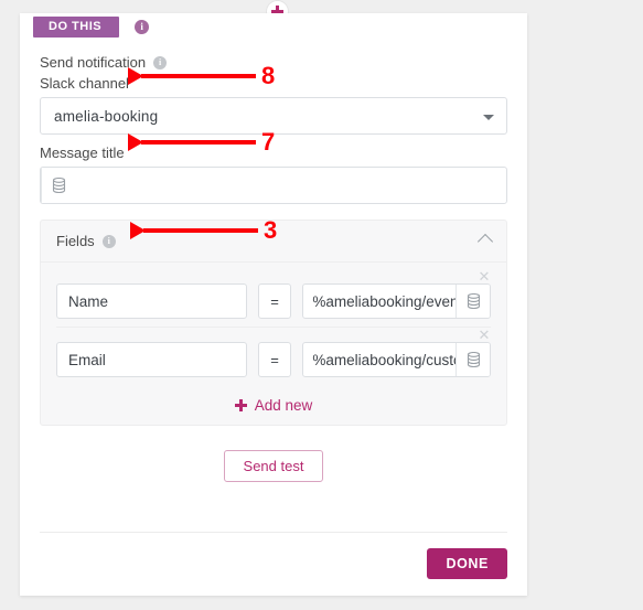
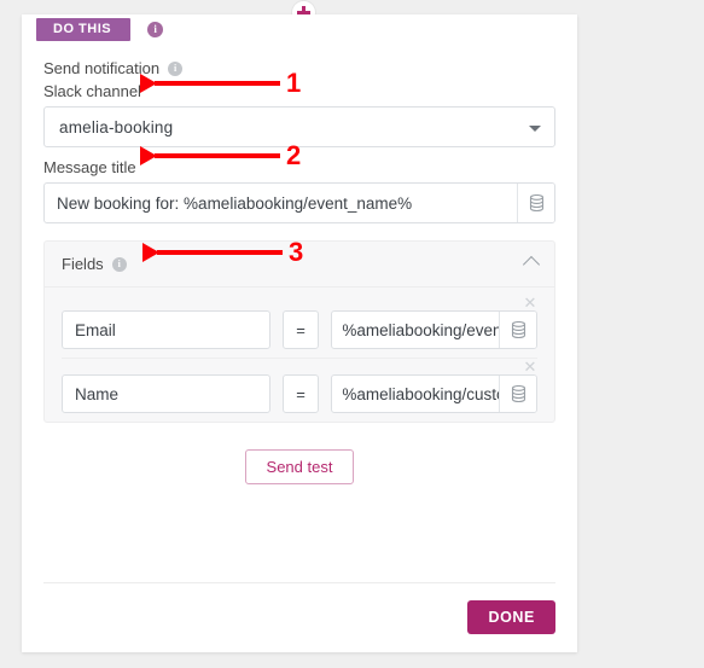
  DO THIS
  i
  Send notification
  i
  Slack channel
  amelia-booking
  Message title
+ New booking for: %ameliabooking/event_name%
  Fields
  i
  ✕
- Name
+ Email
  =
  %ameliabooking/even
  ✕
- Email
+ Name
  =
  %ameliabooking/cust
- Add new
  Send test
  DONE
- 8
+ 1
- 7
+ 2
  3
